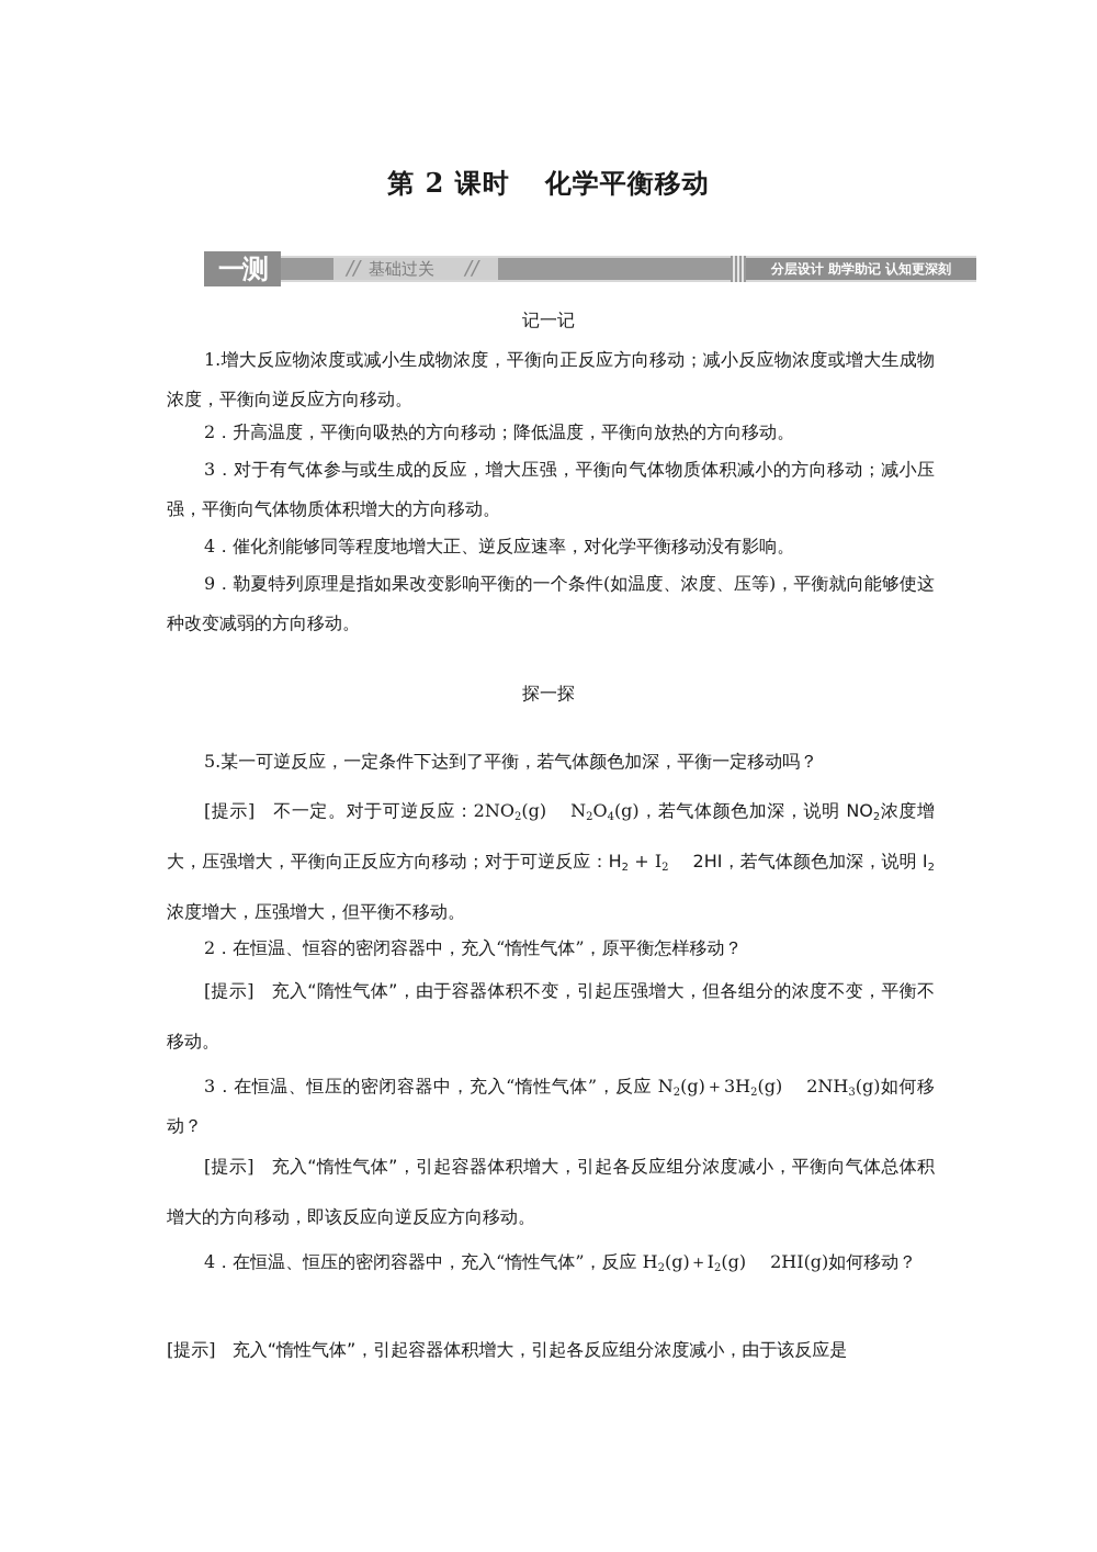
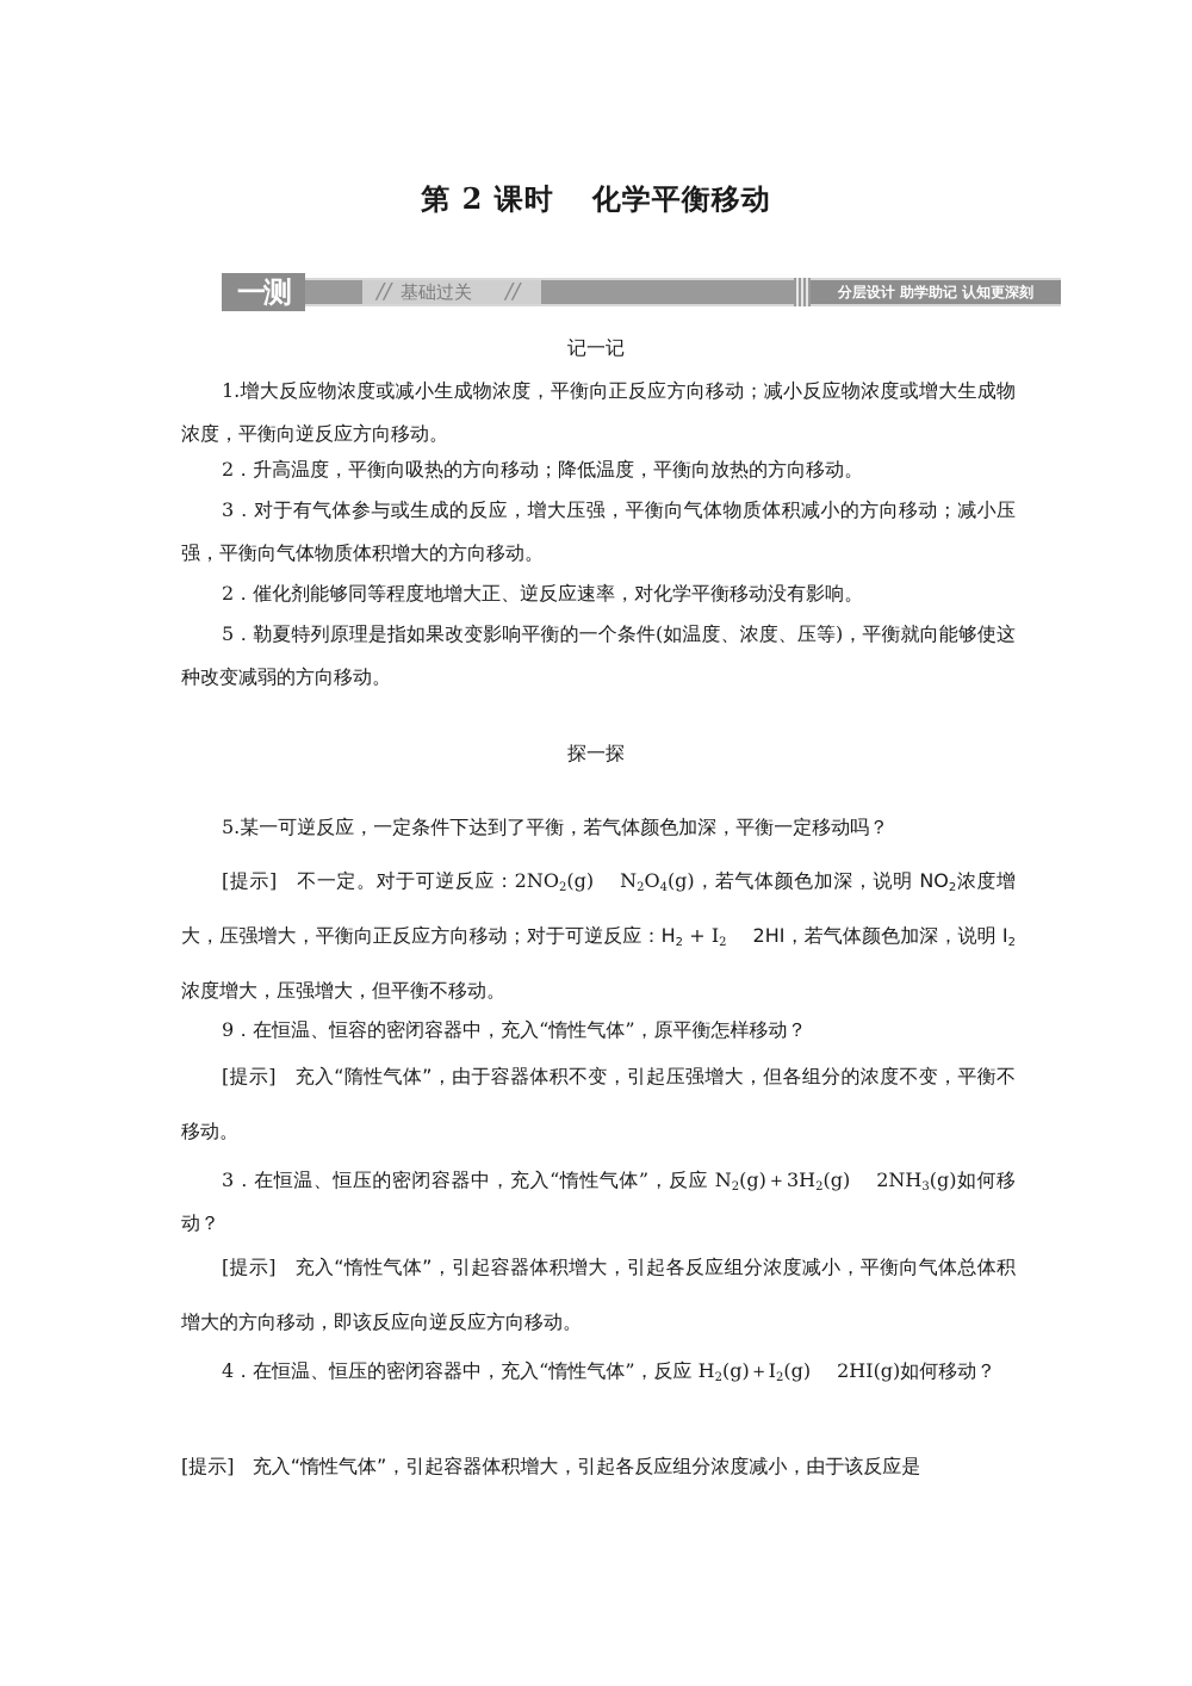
  第 2 课时 化学平衡移动
  一测
  //
  基础过关
  //
  分层设计 助学助记 认知更深刻
  记一记
  1.增大反应物浓度或减小生成物浓度，平衡向正反应方向移动；减小反应物浓度或增大生成物浓度，平衡向逆反应方向移动。
  2．升高温度，平衡向吸热的方向移动；降低温度，平衡向放热的方向移动。
  3．对于有气体参与或生成的反应，增大压强，平衡向气体物质体积减小的方向移动；减小压强，平衡向气体物质体积增大的方向移动。
- 4．催化剂能够同等程度地增大正、逆反应速率，对化学平衡移动没有影响。
+ 2．催化剂能够同等程度地增大正、逆反应速率，对化学平衡移动没有影响。
- 9．勒夏特列原理是指如果改变影响平衡的一个条件(如温度、浓度、压等)，平衡就向能够使这种改变减弱的方向移动。
+ 5．勒夏特列原理是指如果改变影响平衡的一个条件(如温度、浓度、压等)，平衡就向能够使这种改变减弱的方向移动。
  探一探
  5.某一可逆反应，一定条件下达到了平衡，若气体颜色加深，平衡一定移动吗？
  [提示] 不一定。对于可逆反应：2NO2(g) N2O4(g)，若气体颜色加深，说明 NO2浓度增大，压强增大，平衡向正反应方向移动；对于可逆反应：H2 + I22HI，若气体颜色加深，说明 I2浓度增大，压强增大，但平衡不移动。
- 2．在恒温、恒容的密闭容器中，充入“惰性气体”，原平衡怎样移动？
+ 9．在恒温、恒容的密闭容器中，充入“惰性气体”，原平衡怎样移动？
  [提示] 充入“隋性气体”，由于容器体积不变，引起压强增大，但各组分的浓度不变，平衡不移动。
  3．在恒温、恒压的密闭容器中，充入“惰性气体”，反应 N2(g)＋3H2(g) 2NH3(g)如何移动？
  [提示] 充入“惰性气体”，引起容器体积增大，引起各反应组分浓度减小，平衡向气体总体积增大的方向移动，即该反应向逆反应方向移动。
  4．在恒温、恒压的密闭容器中，充入“惰性气体”，反应 H2(g)＋I2(g) 2HI(g)如何移动？
  [提示] 充入“惰性气体”，引起容器体积增大，引起各反应组分浓度减小，由于该反应是
